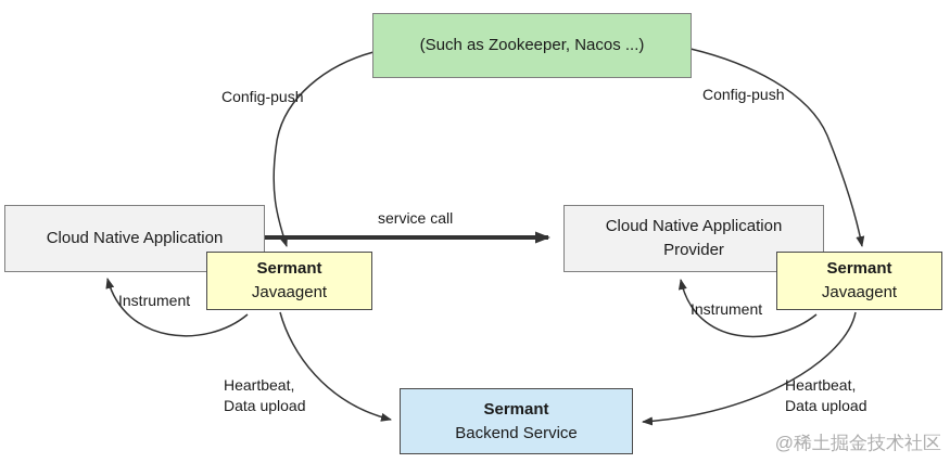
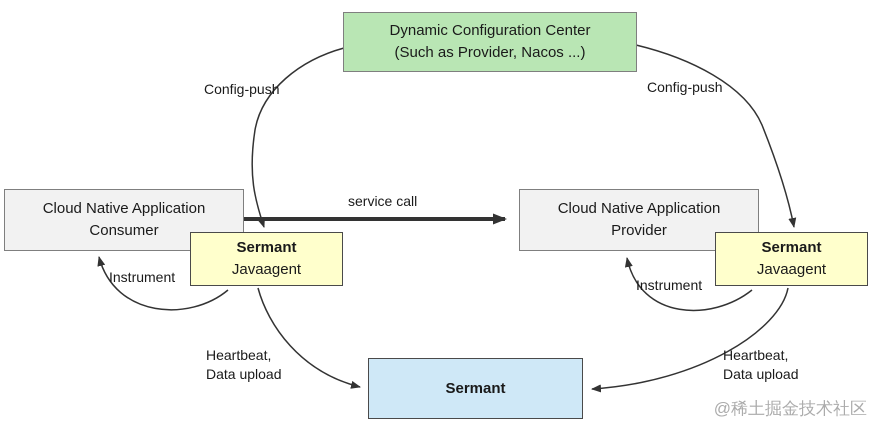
+ Dynamic Configuration Center
- (Such as Zookeeper, Nacos ...)
+ (Such as Provider, Nacos ...)
  Cloud Native Application
+ Consumer
  Cloud Native Application
  Provider
  Sermant
  Javaagent
  Sermant
  Javaagent
  Sermant
- Backend Service
  Config-push
  Config-push
  service call
  Instrument
  Instrument
  Heartbeat,
  Data upload
  Heartbeat,
  Data upload
  @稀土掘金技术社区
